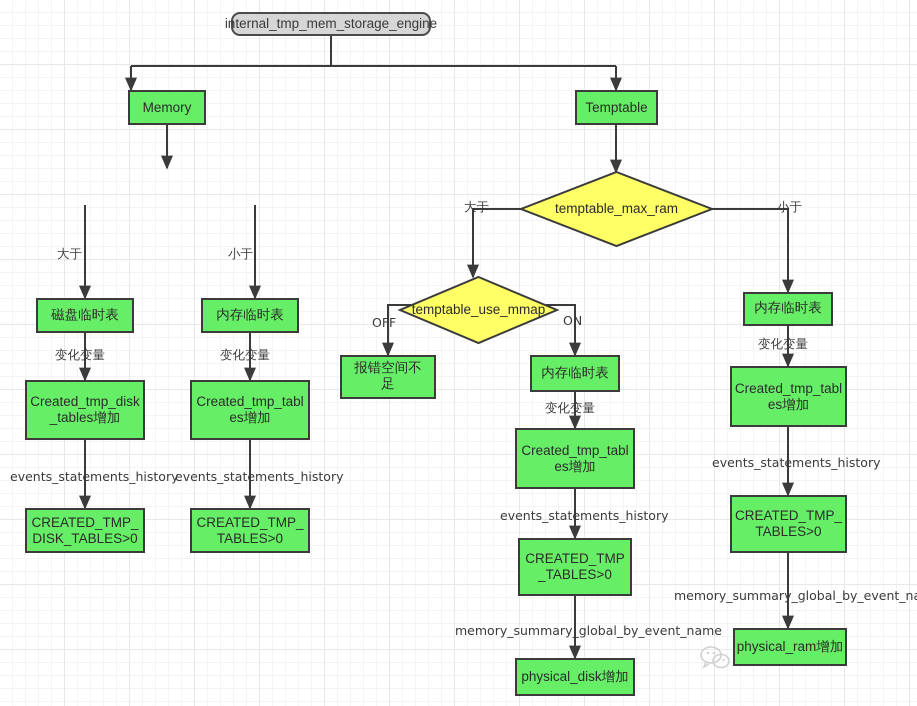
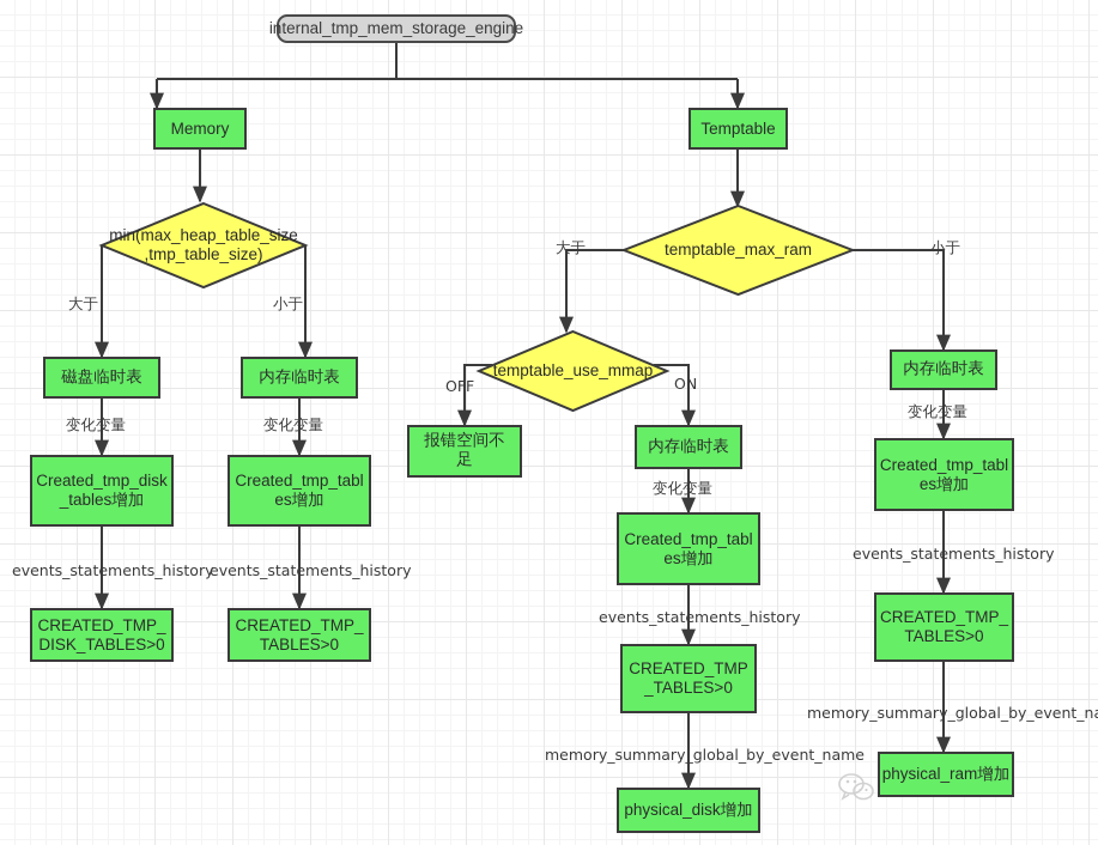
  internal_tmp_mem_storage_engine
  Memory
  Temptable
+ min(max_heap_table_size
+ ,tmp_table_size)
  temptable_max_ram
  temptable_use_mmap
  磁盘临时表
  内存临时表
  Created_tmp_disk
  _tables增加
  Created_tmp_tabl
  es增加
  CREATED_TMP_
  DISK_TABLES>0
  CREATED_TMP_
  TABLES>0
  报错空间不
  足
  内存临时表
  Created_tmp_tabl
  es增加
  CREATED_TMP
  _TABLES>0
  physical_disk增加
  内存临时表
  Created_tmp_tabl
  es增加
  CREATED_TMP_
  TABLES>0
  physical_ram增加
  大于
  小于
  大于
  小于
  OFF
  ON
  变化变量
  变化变量
  变化变量
  变化变量
  events_statements_history
  events_statements_history
  events_statements_history
  events_statements_history
  memory_summary_global_by_event_name
  memory_summary_global_by_event_n
